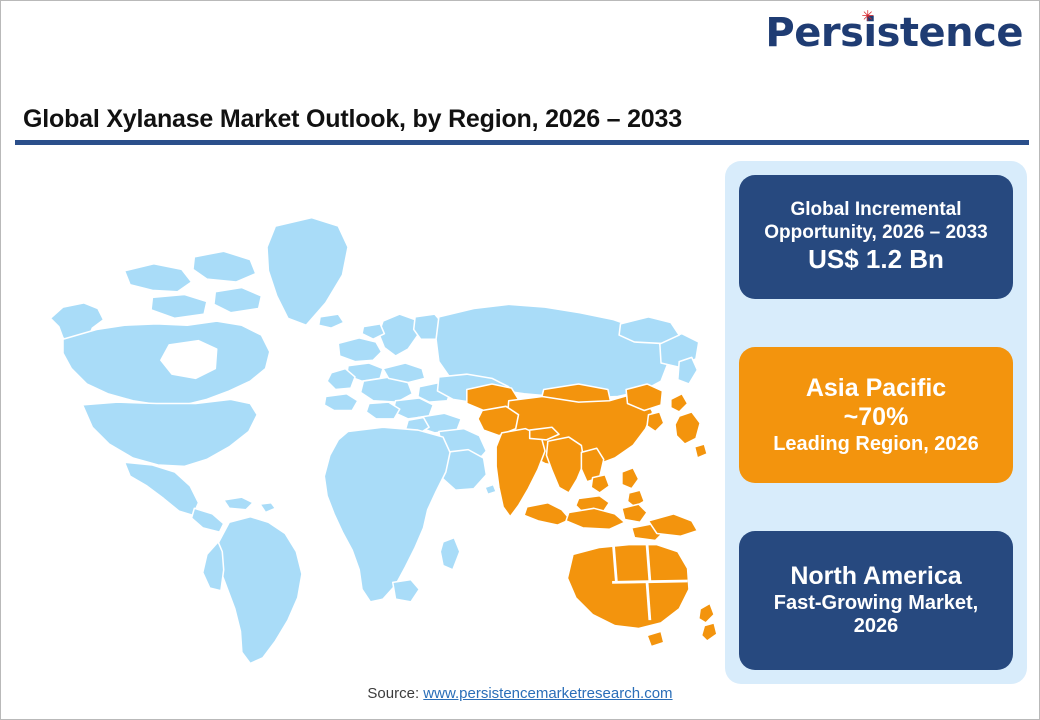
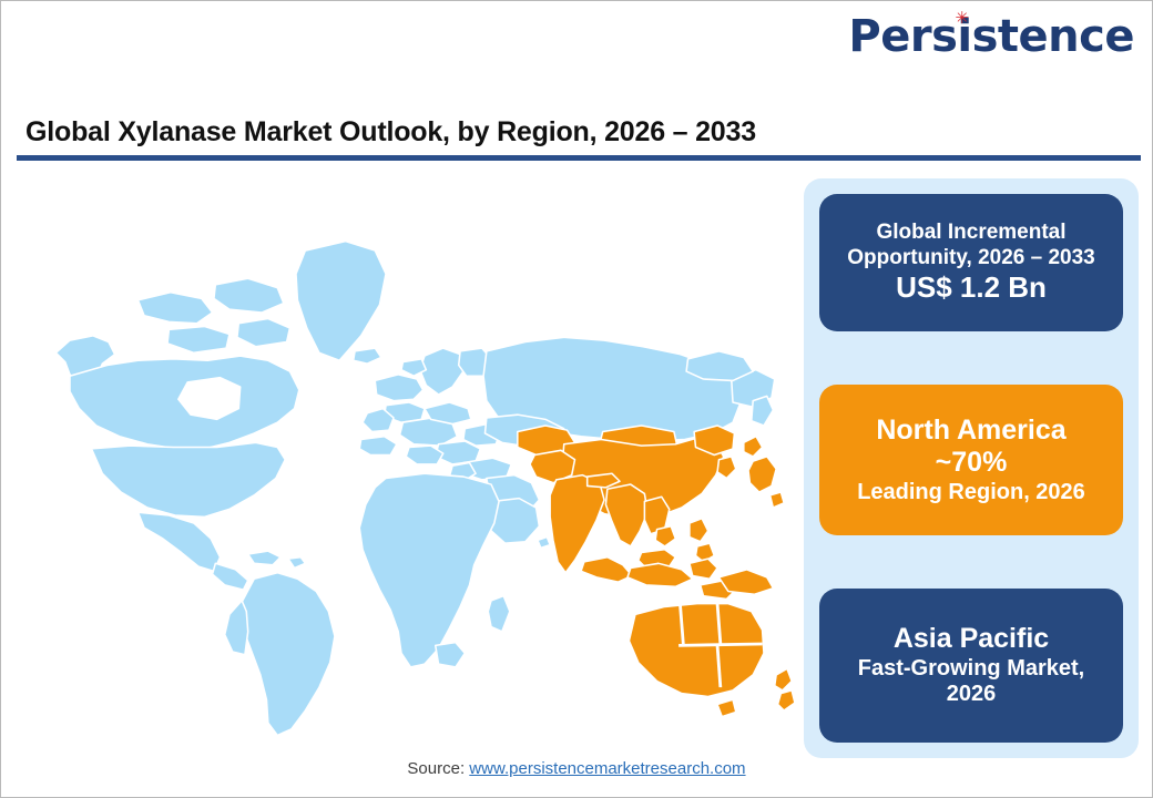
  Persistence
  ✳
  Global Xylanase Market Outlook, by Region, 2026 – 2033
  Global Incremental
  Opportunity, 2026 – 2033
  US$ 1.2 Bn
- Asia Pacific
+ North America
  ~70%
  Leading Region, 2026
- North America
+ Asia Pacific
  Fast-Growing Market,
  2026
  Source: www.persistencemarketresearch.com
